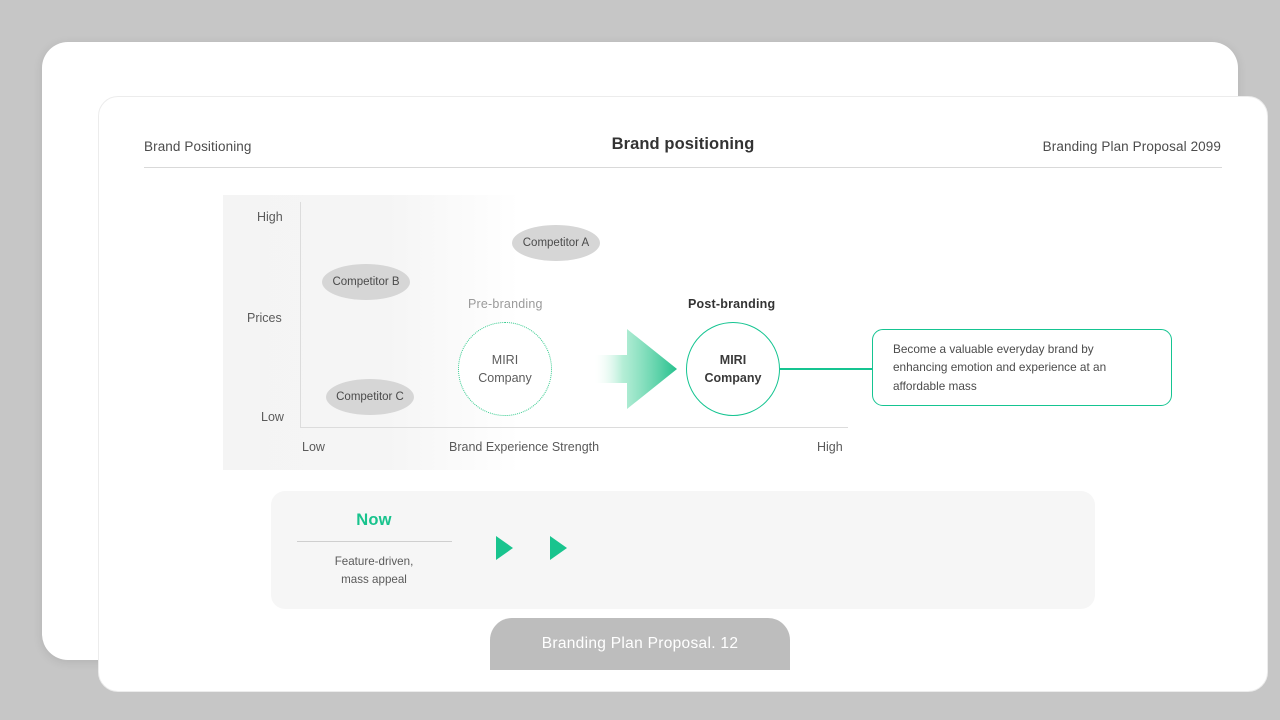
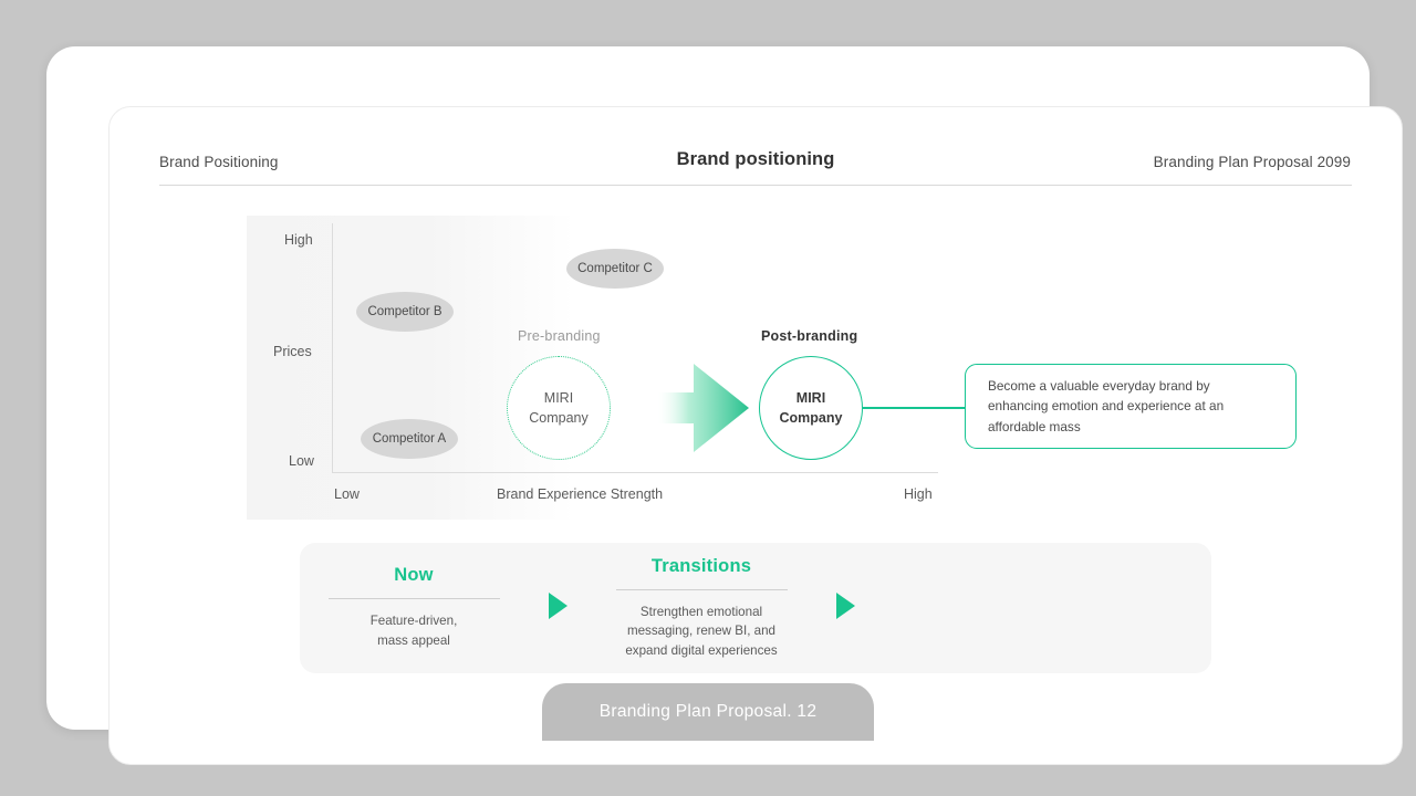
  Brand Positioning
  Brand positioning
  Branding Plan Proposal 2099
  High
  Prices
  Low
  Low
  Brand Experience Strength
  High
- Competitor A
+ Competitor C
  Competitor B
- Competitor C
+ Competitor A
  Pre-branding
  MIRI
  Company
  Post-branding
  MIRI
  Company
  Become a valuable everyday brand by enhancing emotion and experience at an affordable mass
  Now
  Feature-driven,
  mass appeal
+ Transitions
+ Strengthen emotional
+ messaging, renew BI, and
+ expand digital experiences
  Branding Plan Proposal. 12
